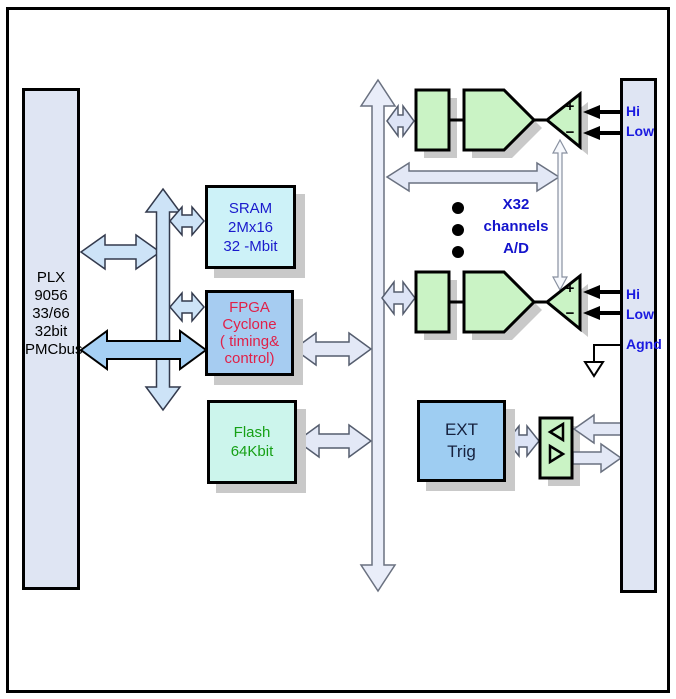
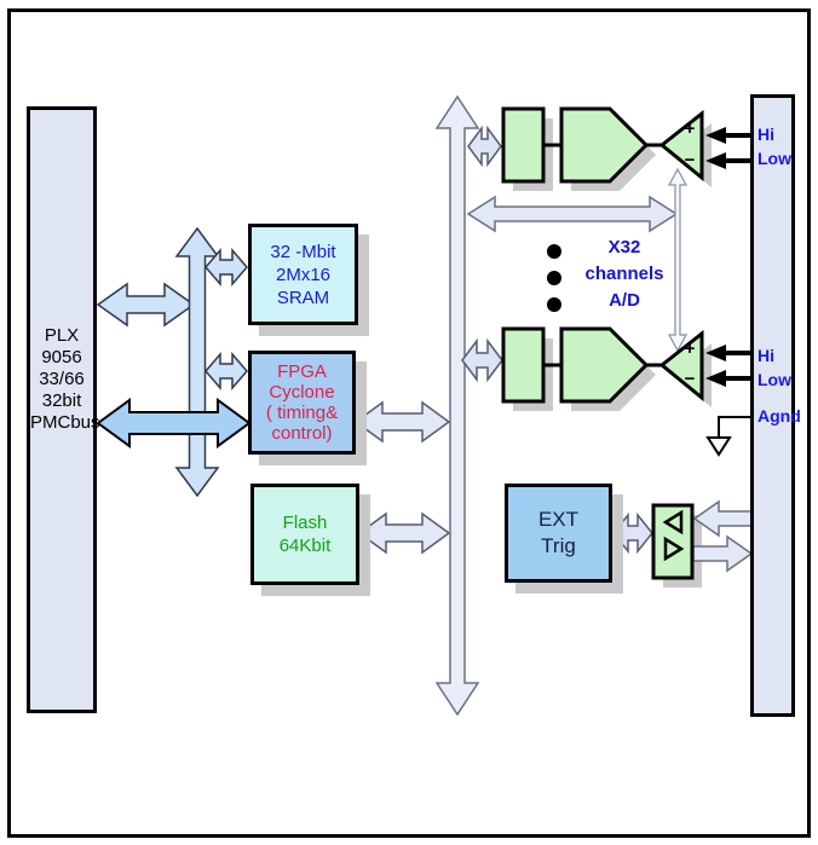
  PLX
  9056
  33/66
  32bit
  PMCbus
- SRAM
+ 32 -Mbit
  2Mx16
- 32 -Mbit
+ SRAM
  FPGA
  Cyclone
  ( timing&
  control)
  Flash
  64Kbit
  EXT
  Trig
  Hi
  Low
  Hi
  Low
  Agnd
  X32
  channels
  A/D
  +
  −
  +
  −
